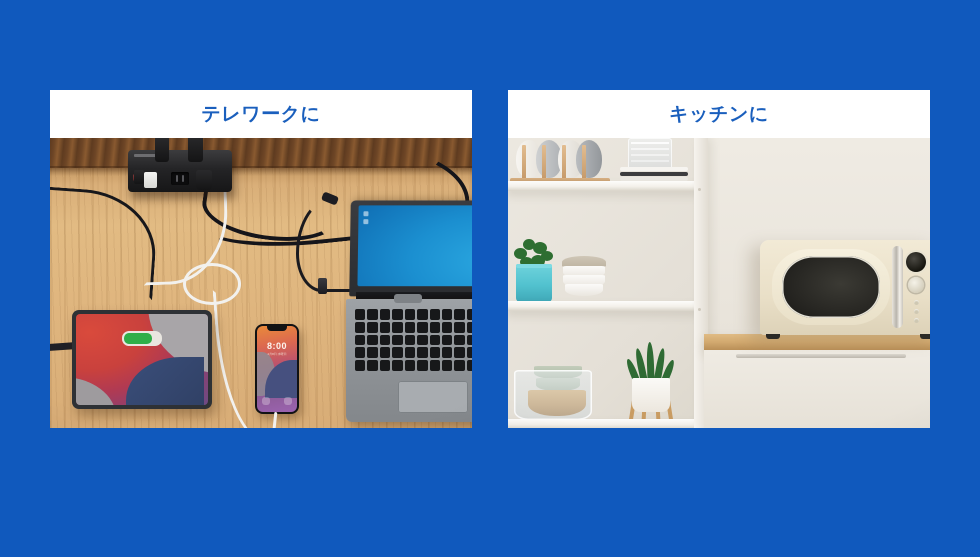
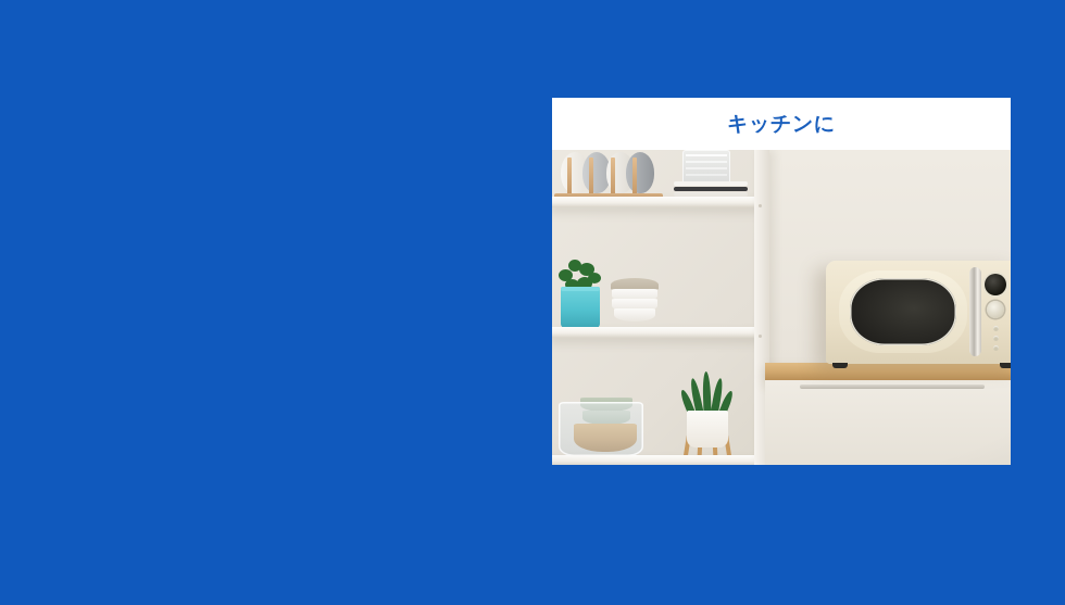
- テレワークに
  キッチンに
